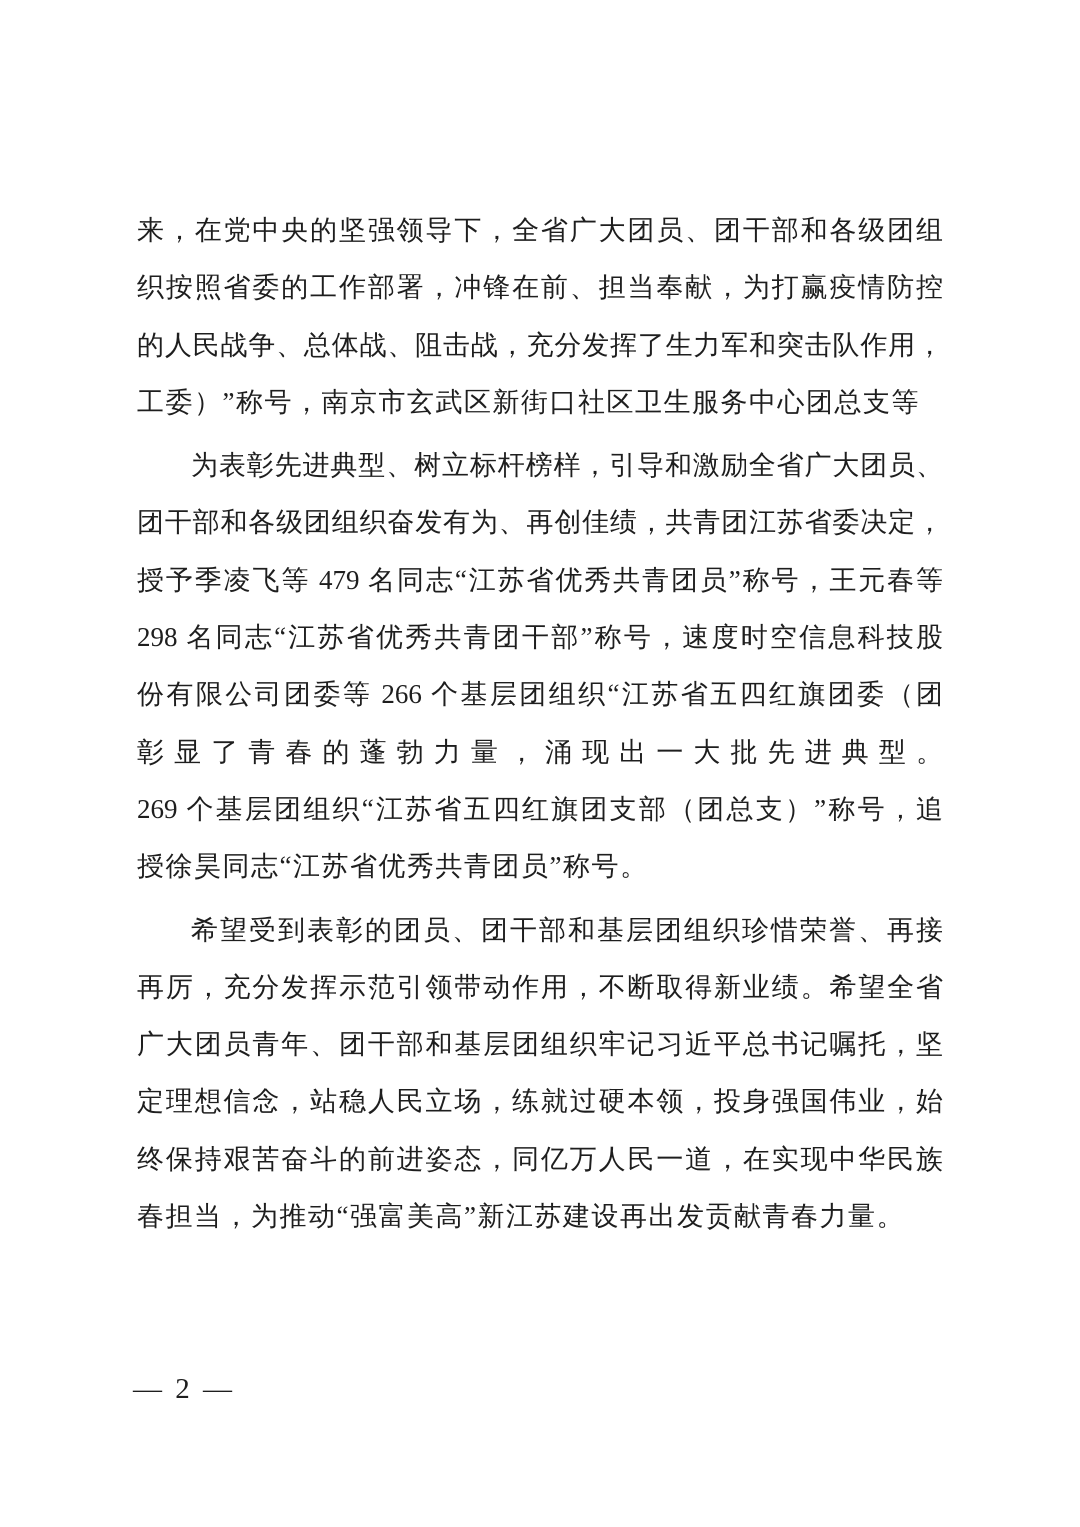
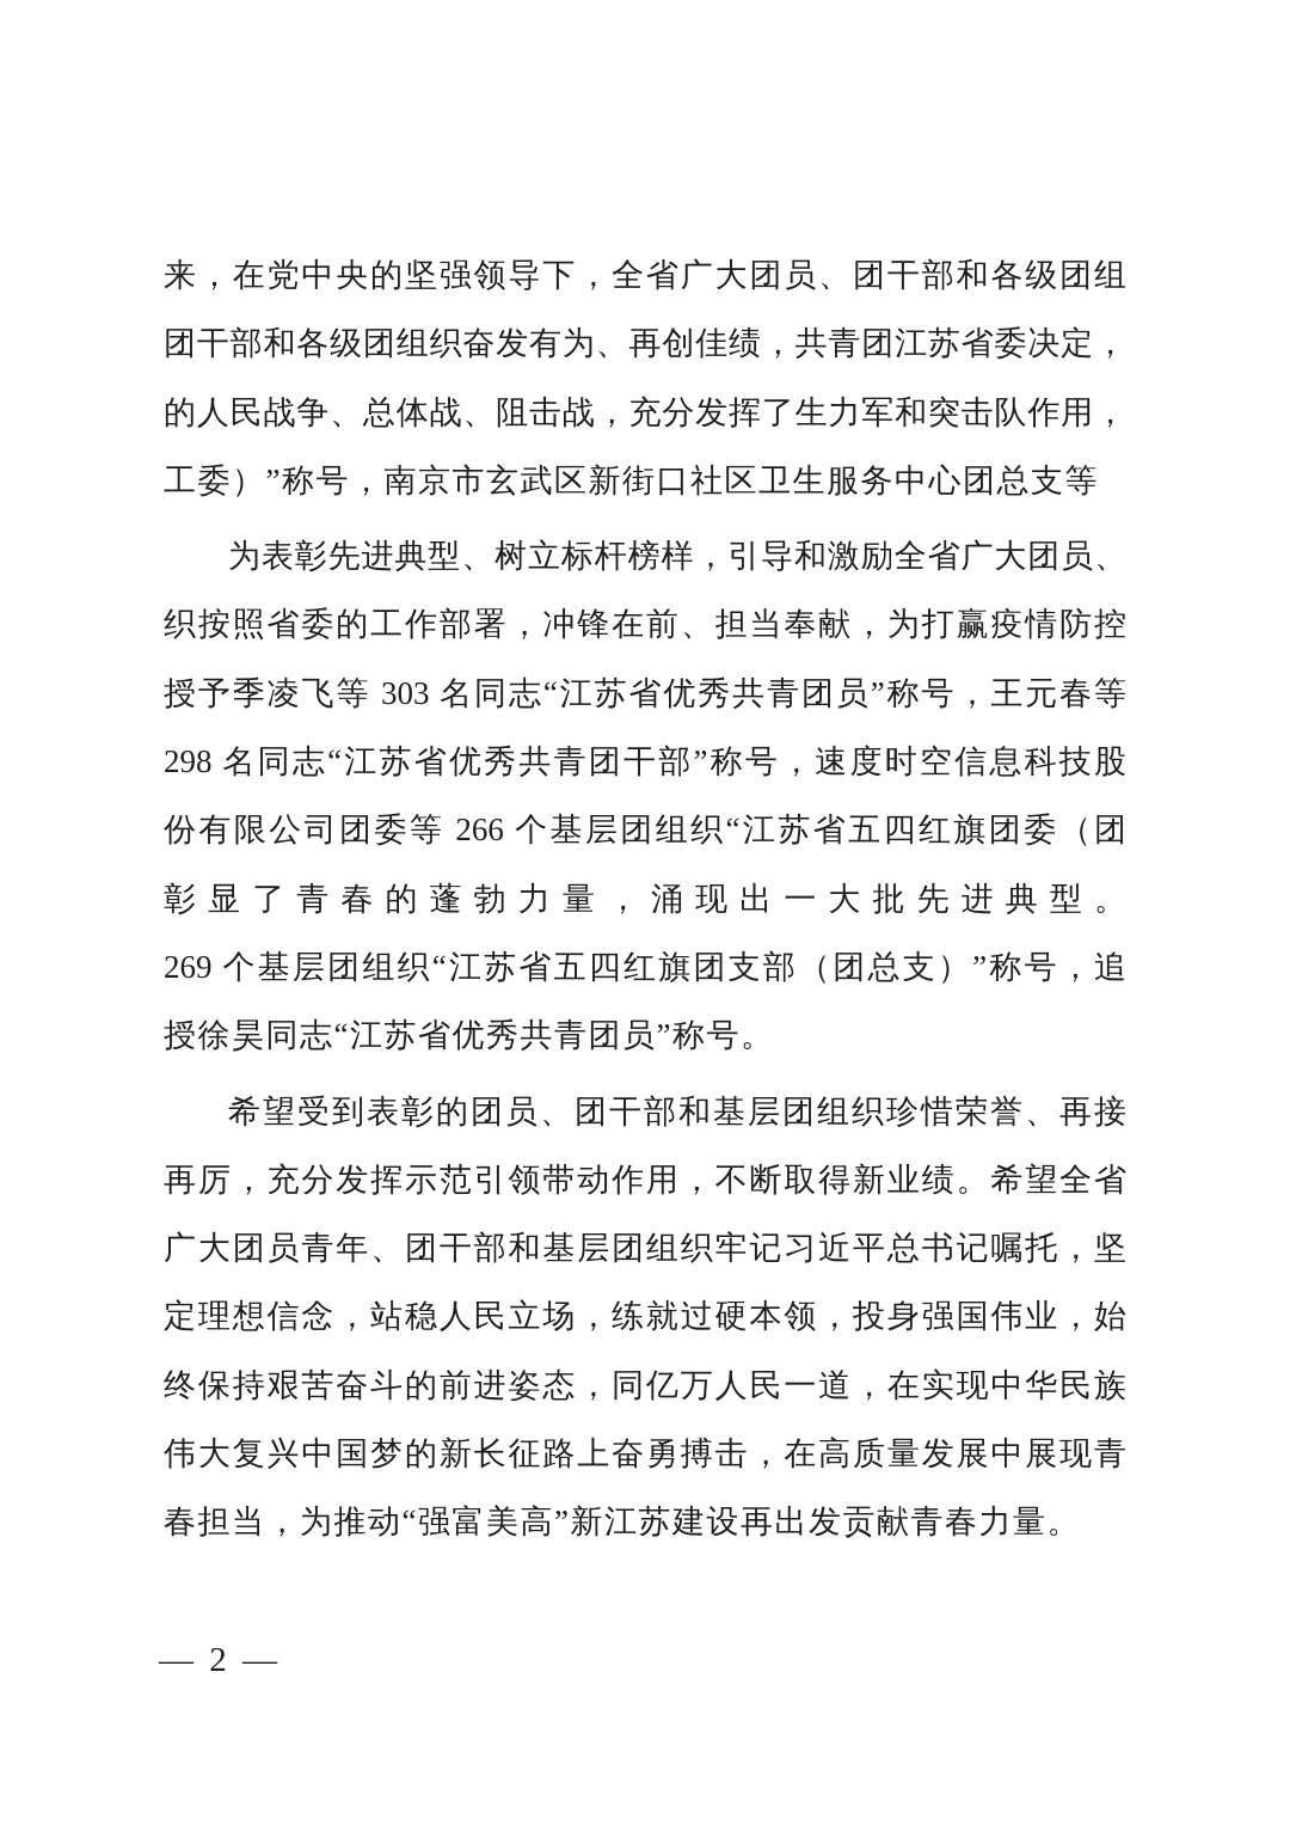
  来，在党中央的坚强领导下，全省广大团员、团干部和各级团组
- 织按照省委的工作部署，冲锋在前、担当奉献，为打赢疫情防控
+ 团干部和各级团组织奋发有为、再创佳绩，共青团江苏省委决定，
  的人民战争、总体战、阻击战，充分发挥了生力军和突击队作用，
  工委）”称号，南京市玄武区新街口社区卫生服务中心团总支等
  为表彰先进典型、树立标杆榜样，引导和激励全省广大团员、
- 团干部和各级团组织奋发有为、再创佳绩，共青团江苏省委决定，
+ 织按照省委的工作部署，冲锋在前、担当奉献，为打赢疫情防控
- 授予季凌飞等 479 名同志“江苏省优秀共青团员”称号，王元春等
+ 授予季凌飞等 303 名同志“江苏省优秀共青团员”称号，王元春等
  298 名同志“江苏省优秀共青团干部”称号，速度时空信息科技股
  份有限公司团委等 266 个基层团组织“江苏省五四红旗团委（团
  彰显了青春的蓬勃力量，涌现出一大批先进典型。
  269 个基层团组织“江苏省五四红旗团支部（团总支）”称号，追
  授徐昊同志“江苏省优秀共青团员”称号。
  希望受到表彰的团员、团干部和基层团组织珍惜荣誉、再接
  再厉，充分发挥示范引领带动作用，不断取得新业绩。希望全省
  广大团员青年、团干部和基层团组织牢记习近平总书记嘱托，坚
  定理想信念，站稳人民立场，练就过硬本领，投身强国伟业，始
  终保持艰苦奋斗的前进姿态，同亿万人民一道，在实现中华民族
+ 伟大复兴中国梦的新长征路上奋勇搏击，在高质量发展中展现青
  春担当，为推动“强富美高”新江苏建设再出发贡献青春力量。
  — 2 —
